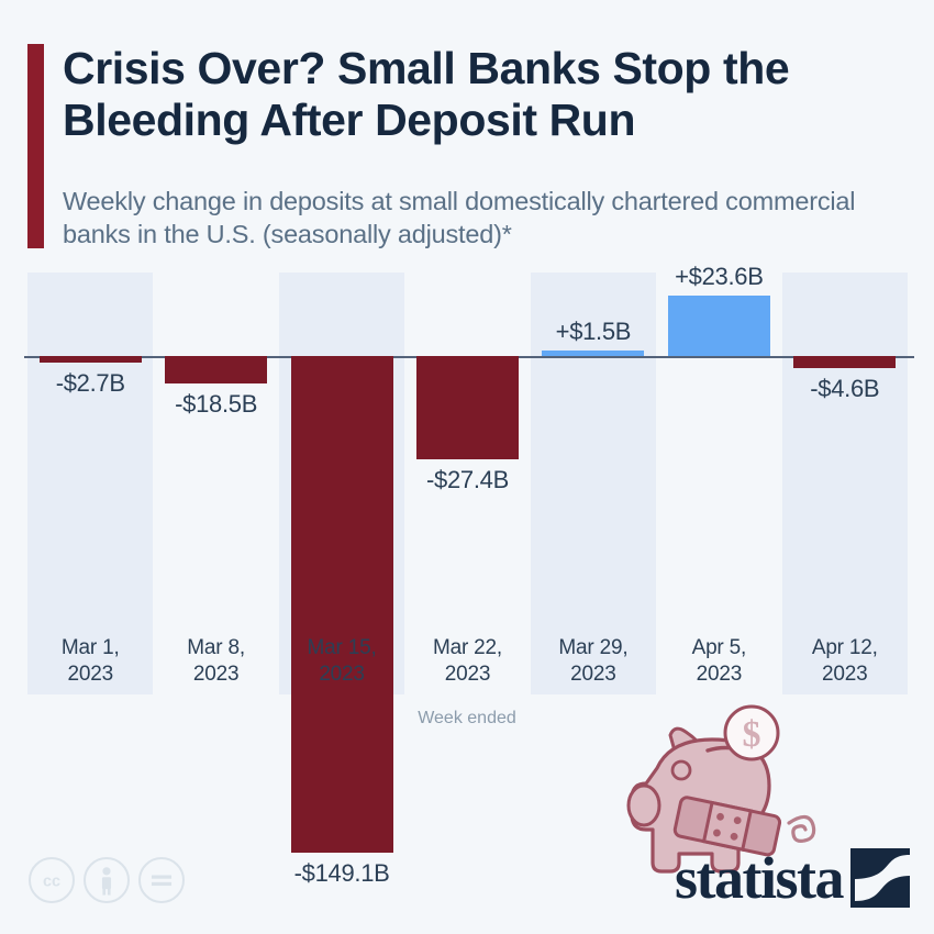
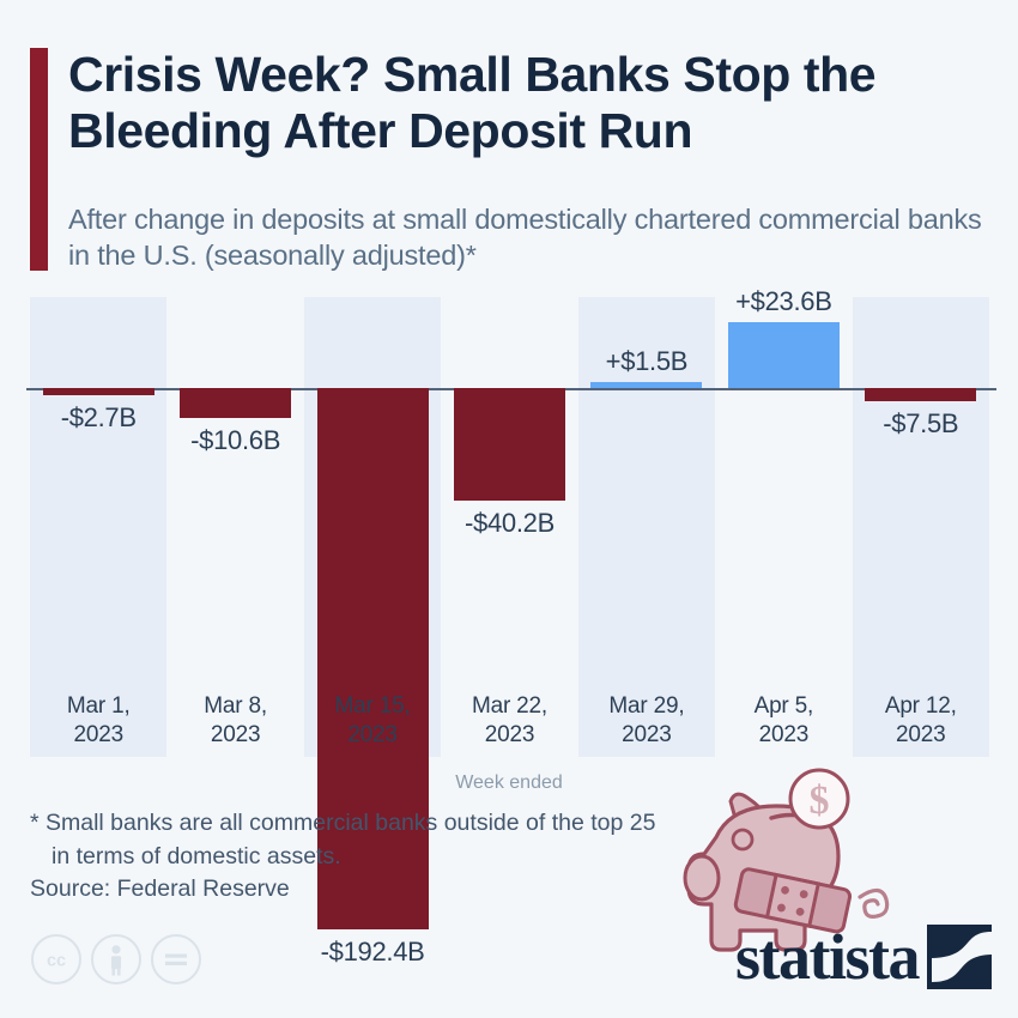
- Crisis Over? Small Banks Stop the Bleeding After Deposit Run
+ Crisis Week? Small Banks Stop the Bleeding After Deposit Run
- Weekly change in deposits at small domestically chartered commercial banks in the U.S. (seasonally adjusted)*
+ After change in deposits at small domestically chartered commercial banks in the U.S. (seasonally adjusted)*
  -$2.7B
- -$18.5B
+ -$10.6B
- -$149.1B
+ -$192.4B
- -$27.4B
+ -$40.2B
  +$1.5B
  +$23.6B
- -$4.6B
+ -$7.5B
  Mar 1,
  2023
  Mar 8,
  2023
  Mar 15,
  2023
  Mar 22,
  2023
  Mar 29,
  2023
  Apr 5,
  2023
  Apr 12,
  2023
  $
  Week ended
+ * Small banks are all commercial banks outside of the top 25
+ in terms of domestic assets.
+ Source: Federal Reserve
  cc
  statista
